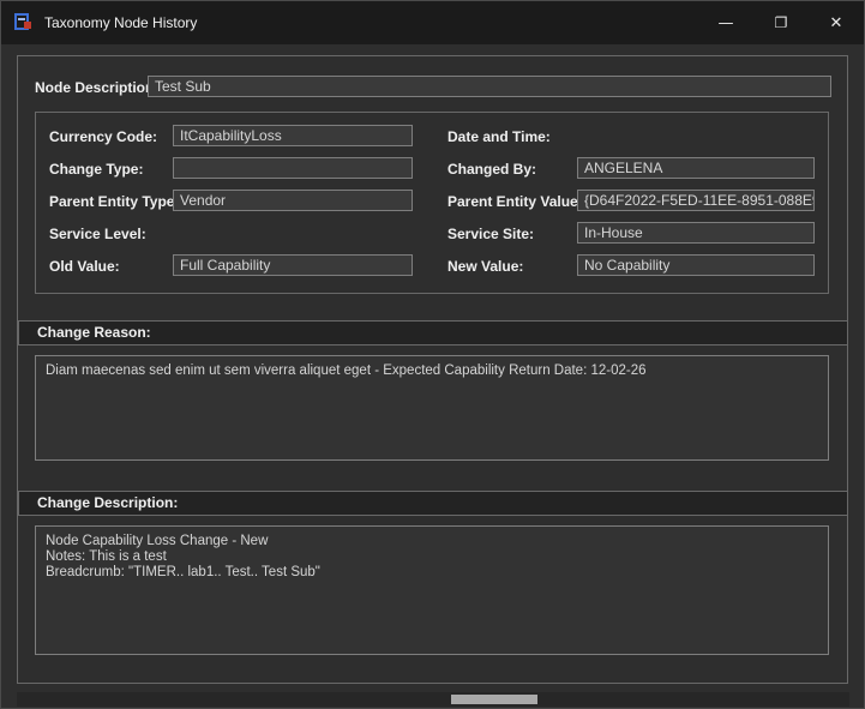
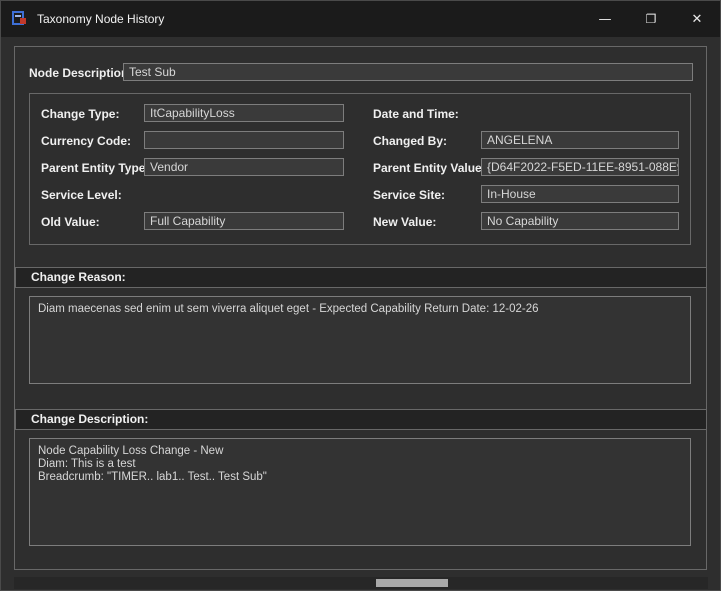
  Taxonomy Node History
  —
  ❐
  ✕
  Node Descriptio
  Test Sub
- Currency Code:
+ Change Type:
  ItCapabilityLoss
- Change Type:
+ Currency Code:
  Parent Entity Type
  Vendor
  Service Level:
  Old Value:
  Full Capability
  Date and Time:
  Changed By:
  ANGELENA
  Parent Entity Value
  {D64F2022-F5ED-11EE-8951-088E
  Service Site:
  In-House
  New Value:
  No Capability
  Change Reason:
  Diam maecenas sed enim ut sem viverra aliquet eget - Expected Capability Return Date: 12-02-26
  Change Description:
  Node Capability Loss Change - New
- Notes: This is a test
+ Diam: This is a test
  Breadcrumb: "TIMER.. lab1.. Test.. Test Sub"
